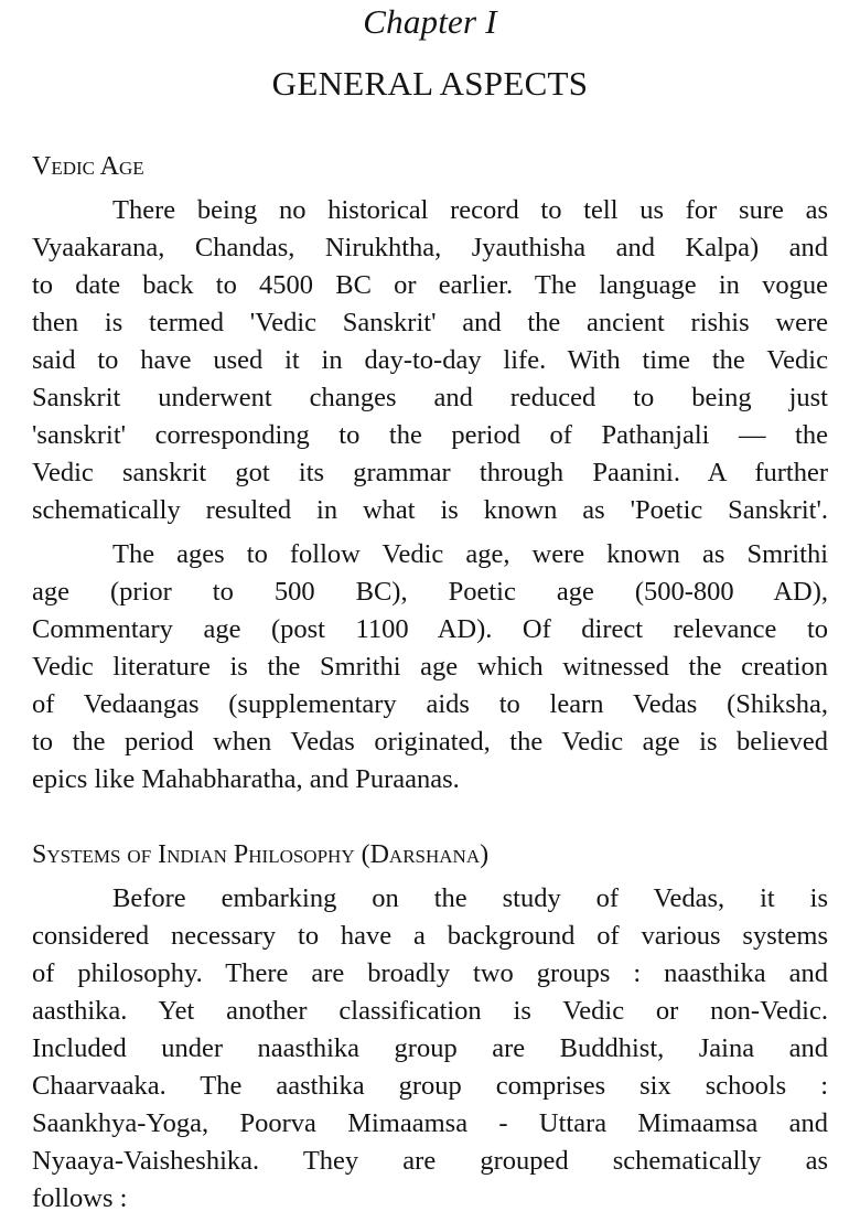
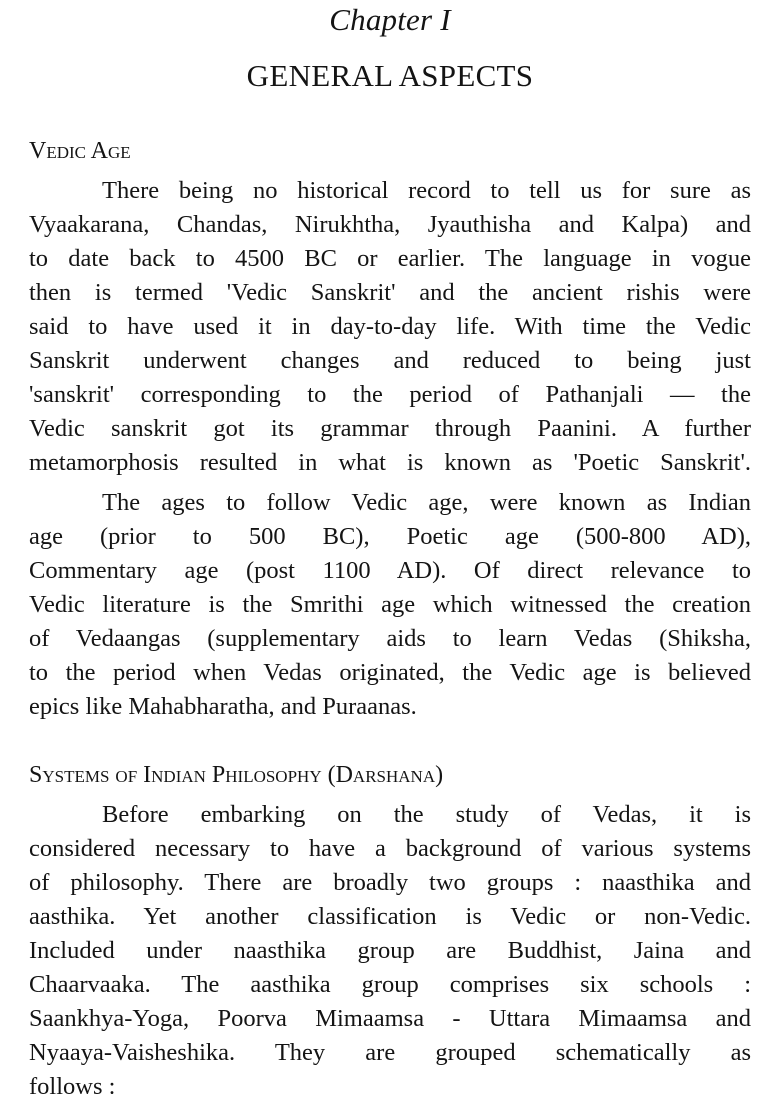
  Chapter I
  GENERAL ASPECTS
  Vedic Age
  There being no historical record to tell us for sure as
  Vyaakarana, Chandas, Nirukhtha, Jyauthisha and Kalpa) and
  to date back to 4500 BC or earlier. The language in vogue
  then is termed 'Vedic Sanskrit' and the ancient rishis were
  said to have used it in day-to-day life. With time the Vedic
  Sanskrit underwent changes and reduced to being just
  'sanskrit' corresponding to the period of Pathanjali — the
  Vedic sanskrit got its grammar through Paanini. A further
- schematically resulted in what is known as 'Poetic Sanskrit'.
+ metamorphosis resulted in what is known as 'Poetic Sanskrit'.
- The ages to follow Vedic age, were known as Smrithi
+ The ages to follow Vedic age, were known as Indian
  age (prior to 500 BC), Poetic age (500-800 AD),
  Commentary age (post 1100 AD). Of direct relevance to
  Vedic literature is the Smrithi age which witnessed the creation
  of Vedaangas (supplementary aids to learn Vedas (Shiksha,
  to the period when Vedas originated, the Vedic age is believed
  epics like Mahabharatha, and Puraanas.
  Systems of Indian Philosophy (Darshana)
  Before embarking on the study of Vedas, it is
  considered necessary to have a background of various systems
  of philosophy. There are broadly two groups : naasthika and
  aasthika. Yet another classification is Vedic or non-Vedic.
  Included under naasthika group are Buddhist, Jaina and
  Chaarvaaka. The aasthika group comprises six schools :
  Saankhya-Yoga, Poorva Mimaamsa - Uttara Mimaamsa and
  Nyaaya-Vaisheshika. They are grouped schematically as
  follows :
